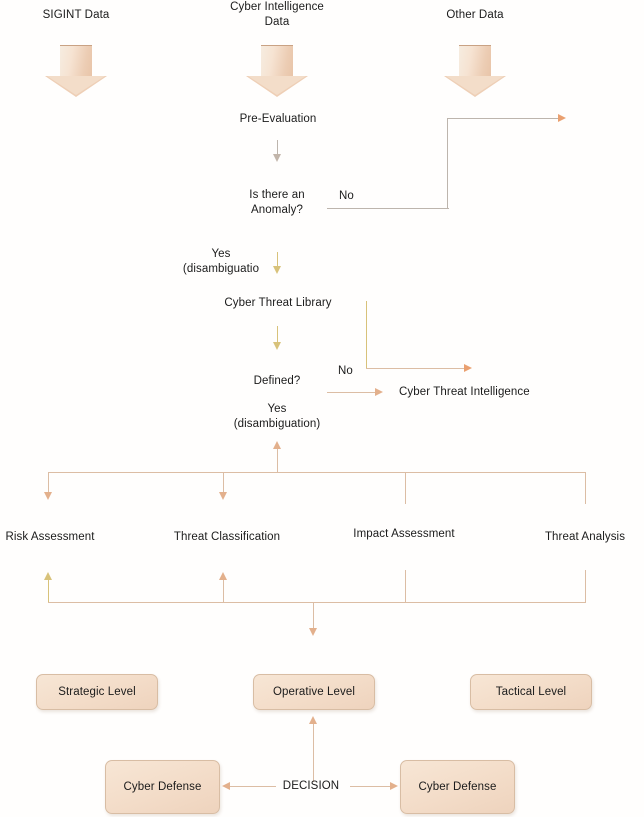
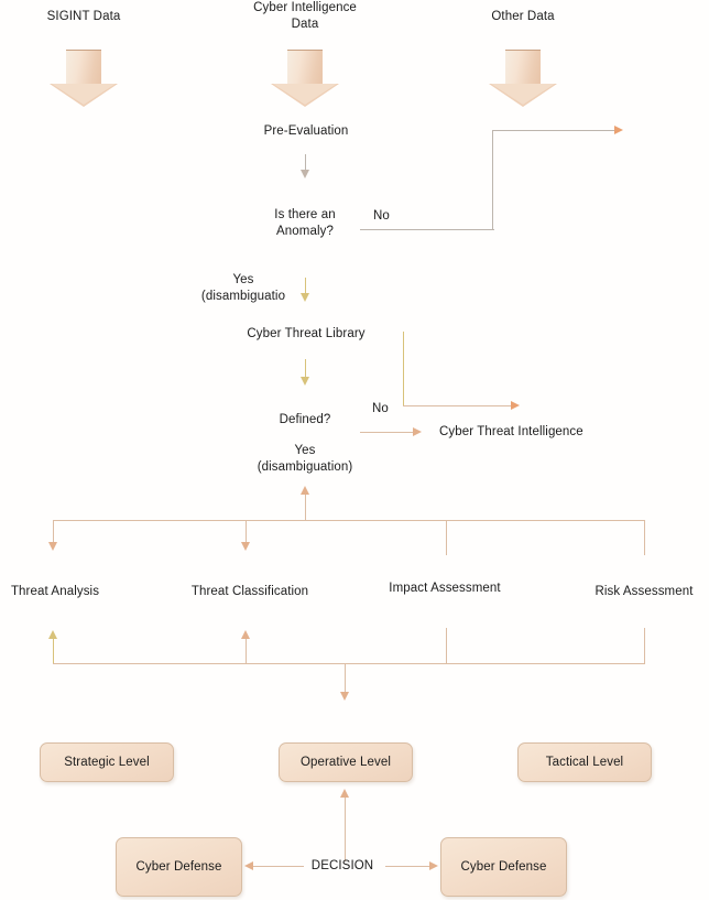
  SIGINT Data
  Cyber Intelligence
  Data
  Other Data
  Pre-Evaluation
  Is there an
  Anomaly?
  No
  Yes
  (disambiguatio
  Cyber Threat Library
  Defined?
  No
  Cyber Threat Intelligence
  Yes
  (disambiguation)
- Risk Assessment
+ Threat Analysis
  Threat Classification
  Impact Assessment
- Threat Analysis
+ Risk Assessment
  Strategic Level
  Operative Level
  Tactical Level
  Cyber Defense
  DECISION
  Cyber Defense
